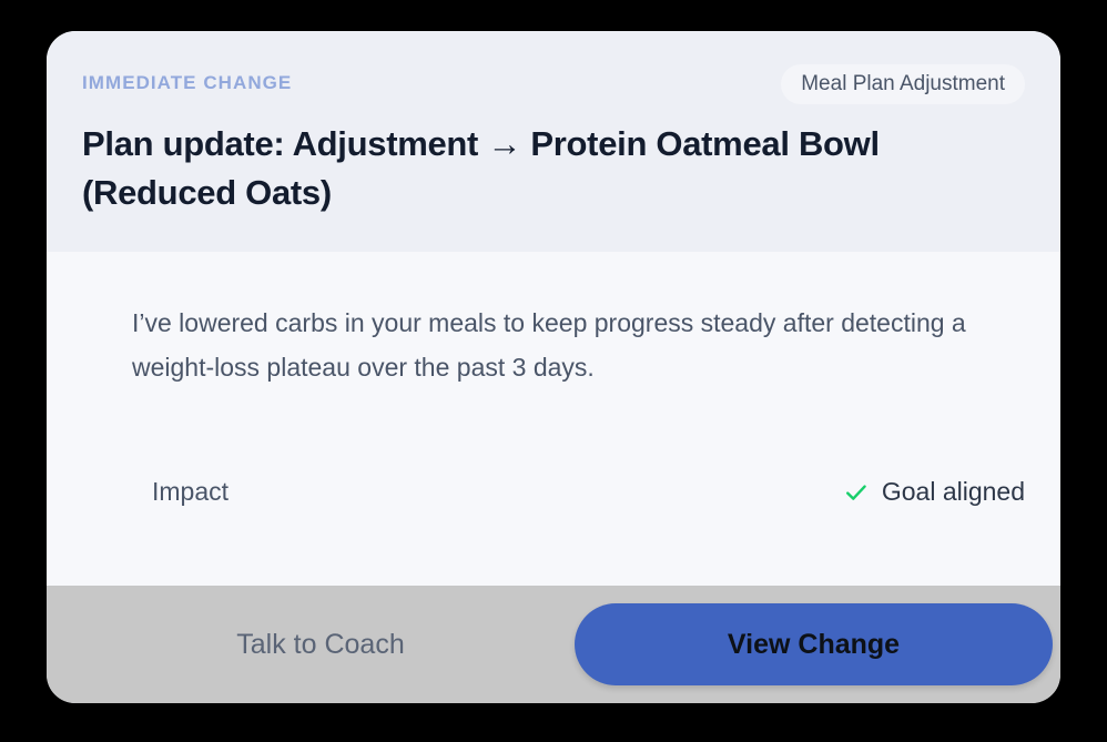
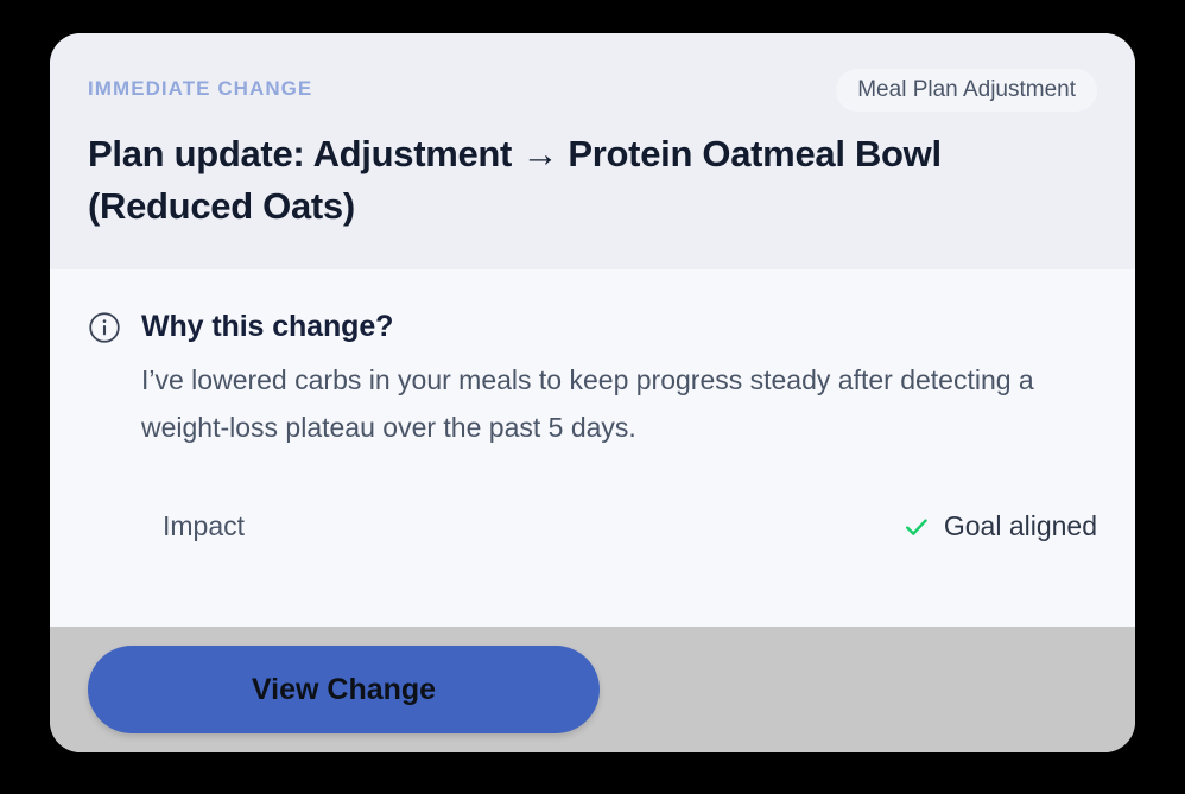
  IMMEDIATE CHANGE
  Meal Plan Adjustment
  Plan update: Adjustment → Protein Oatmeal Bowl (Reduced Oats)
+ Why this change?
- I’ve lowered carbs in your meals to keep progress steady after detecting a weight-loss plateau over the past 3 days.
+ I’ve lowered carbs in your meals to keep progress steady after detecting a weight-loss plateau over the past 5 days.
  Impact
  Goal aligned
- Talk to Coach
  View Change
